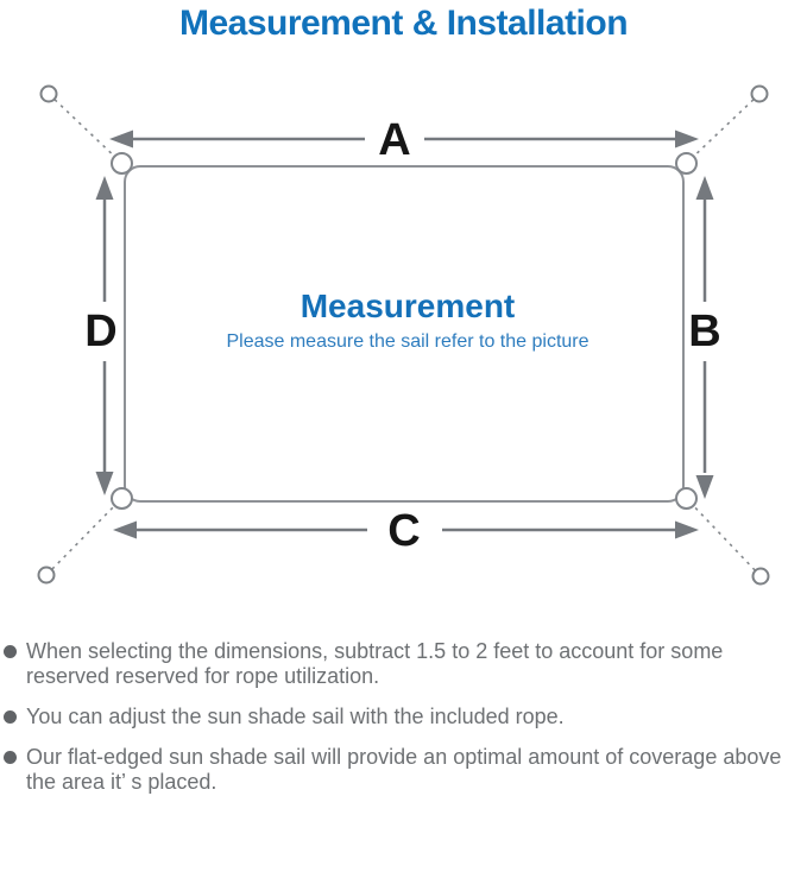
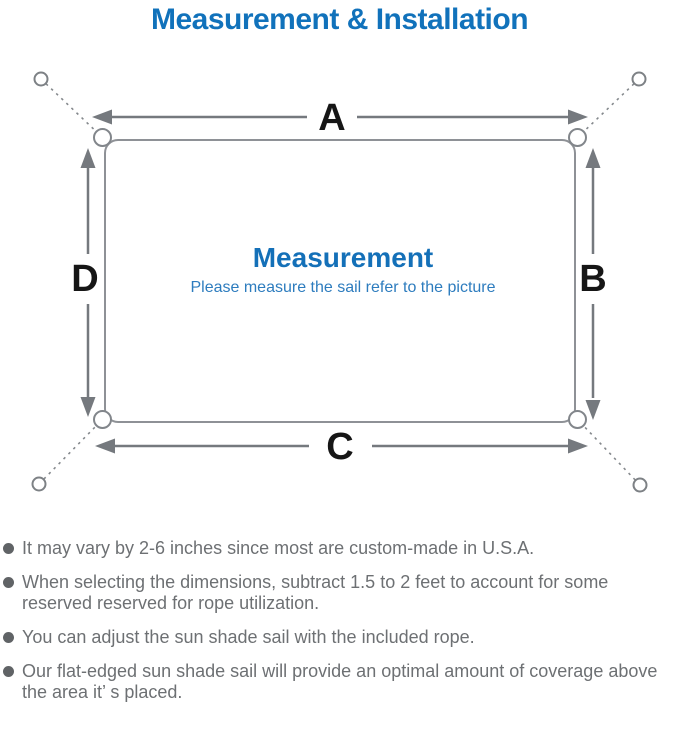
  Measurement & Installation
  A
  C
  D
  B
  Measurement
  Please measure the sail refer to the picture
+ It may vary by 2-6 inches since most are custom-made in U.S.A.
  When selecting the dimensions, subtract 1.5 to 2 feet to account for some reserved reserved for rope utilization.
  You can adjust the sun shade sail with the included rope.
  Our flat-edged sun shade sail will provide an optimal amount of coverage above the area it’ s placed.
